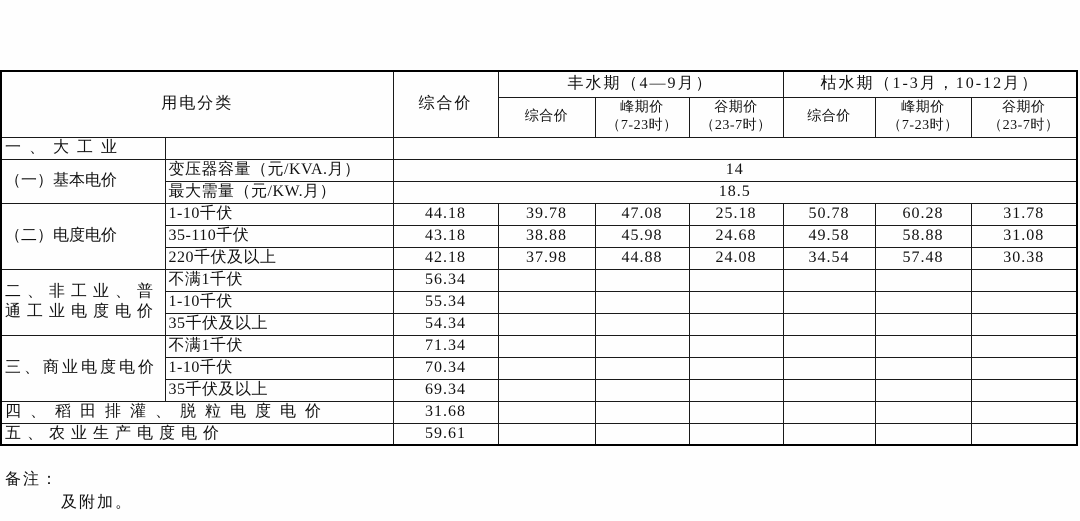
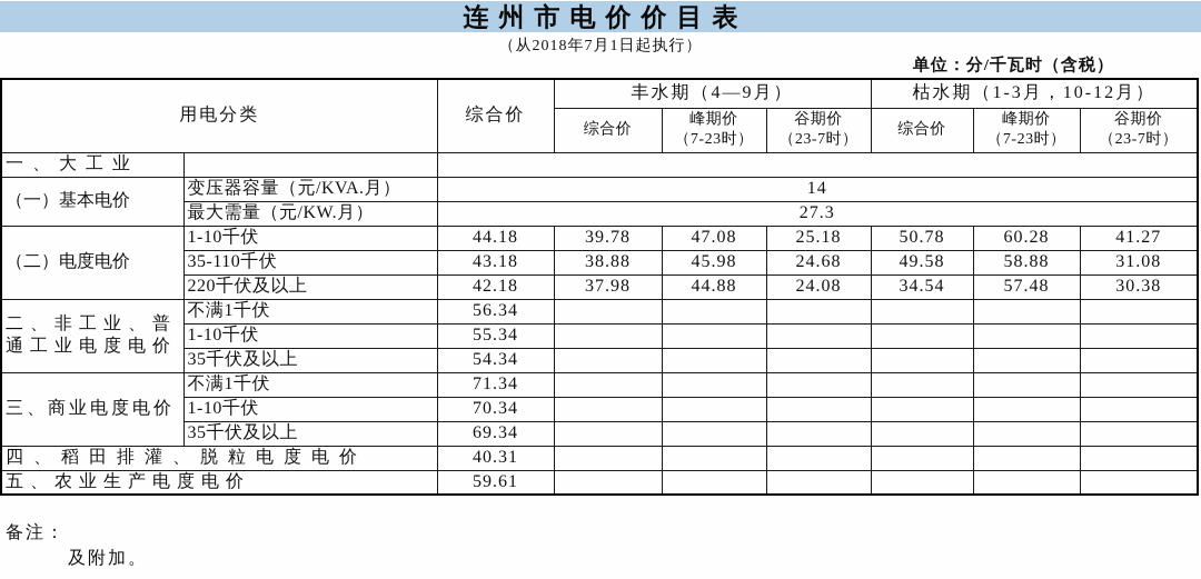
+ 连州市电价价目表
+ （从2018年7月1日起执行）
+ 单位：分/千瓦时（含税）
  用电分类	综合价	丰水期（4—9月）	枯水期（1-3月，10-12月）
  综合价	峰期价（7-23时）	谷期价（23-7时）	综合价	峰期价（7-23时）	谷期价（23-7时）
  一、大工业
  （一）基本电价	变压器容量（元/KVA.月）	14
- 最大需量（元/KW.月）	18.5
+ 最大需量（元/KW.月）	27.3
- （二）电度电价	1-10千伏	44.18	39.78	47.08	25.18	50.78	60.28	31.78
+ （二）电度电价	1-10千伏	44.18	39.78	47.08	25.18	50.78	60.28	41.27
  35-110千伏	43.18	38.88	45.98	24.68	49.58	58.88	31.08
  220千伏及以上	42.18	37.98	44.88	24.08	34.54	57.48	30.38
  二、非工业、普 通工业电度电价	不满1千伏	56.34
  1-10千伏	55.34
  35千伏及以上	54.34
  三、商业电度电价	不满1千伏	71.34
  1-10千伏	70.34
  35千伏及以上	69.34
- 四、稻田排灌、脱粒电度电价	31.68
+ 四、稻田排灌、脱粒电度电价	40.31
  五、农业生产电度电价	59.61
  备注：
  及附加。
